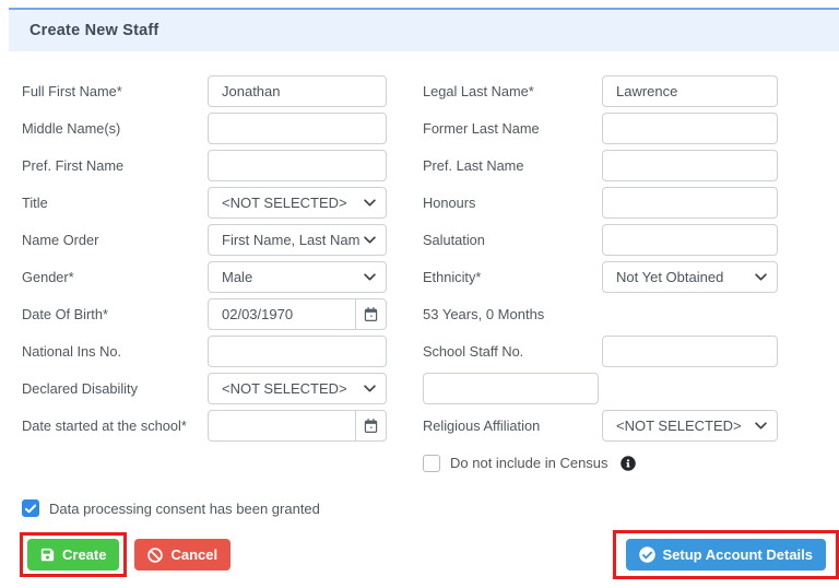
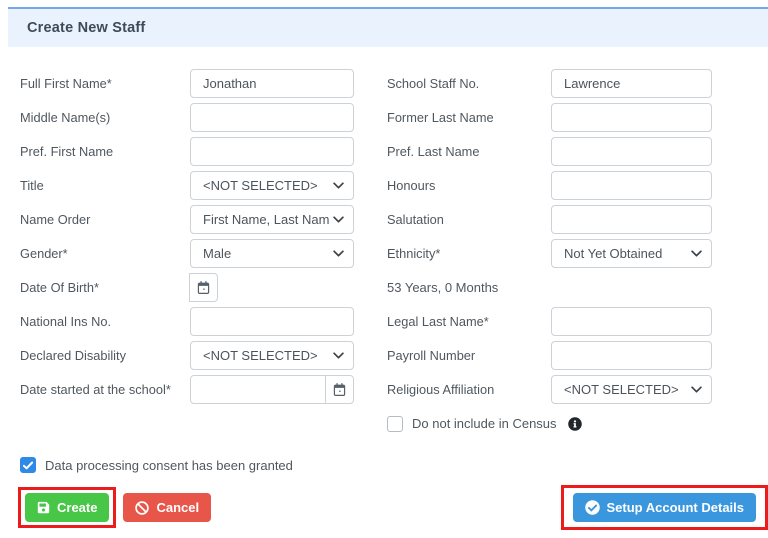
  Create New Staff
  Full First Name*
  Jonathan
  Middle Name(s)
  Pref. First Name
  Title
  <NOT SELECTED>
  Name Order
  First Name, Last Nam
  Gender*
  Male
  Date Of Birth*
- 02/03/1970
  National Ins No.
  Declared Disability
  <NOT SELECTED>
  Date started at the school*
- Legal Last Name*
+ School Staff No.
  Lawrence
  Former Last Name
  Pref. Last Name
  Honours
  Salutation
  Ethnicity*
  Not Yet Obtained
  53 Years, 0 Months
- School Staff No.
+ Legal Last Name*
+ Payroll Number
  Religious Affiliation
  <NOT SELECTED>
  Do not include in Census
  Data processing consent has been granted
  Create
  Cancel
  Setup Account Details
